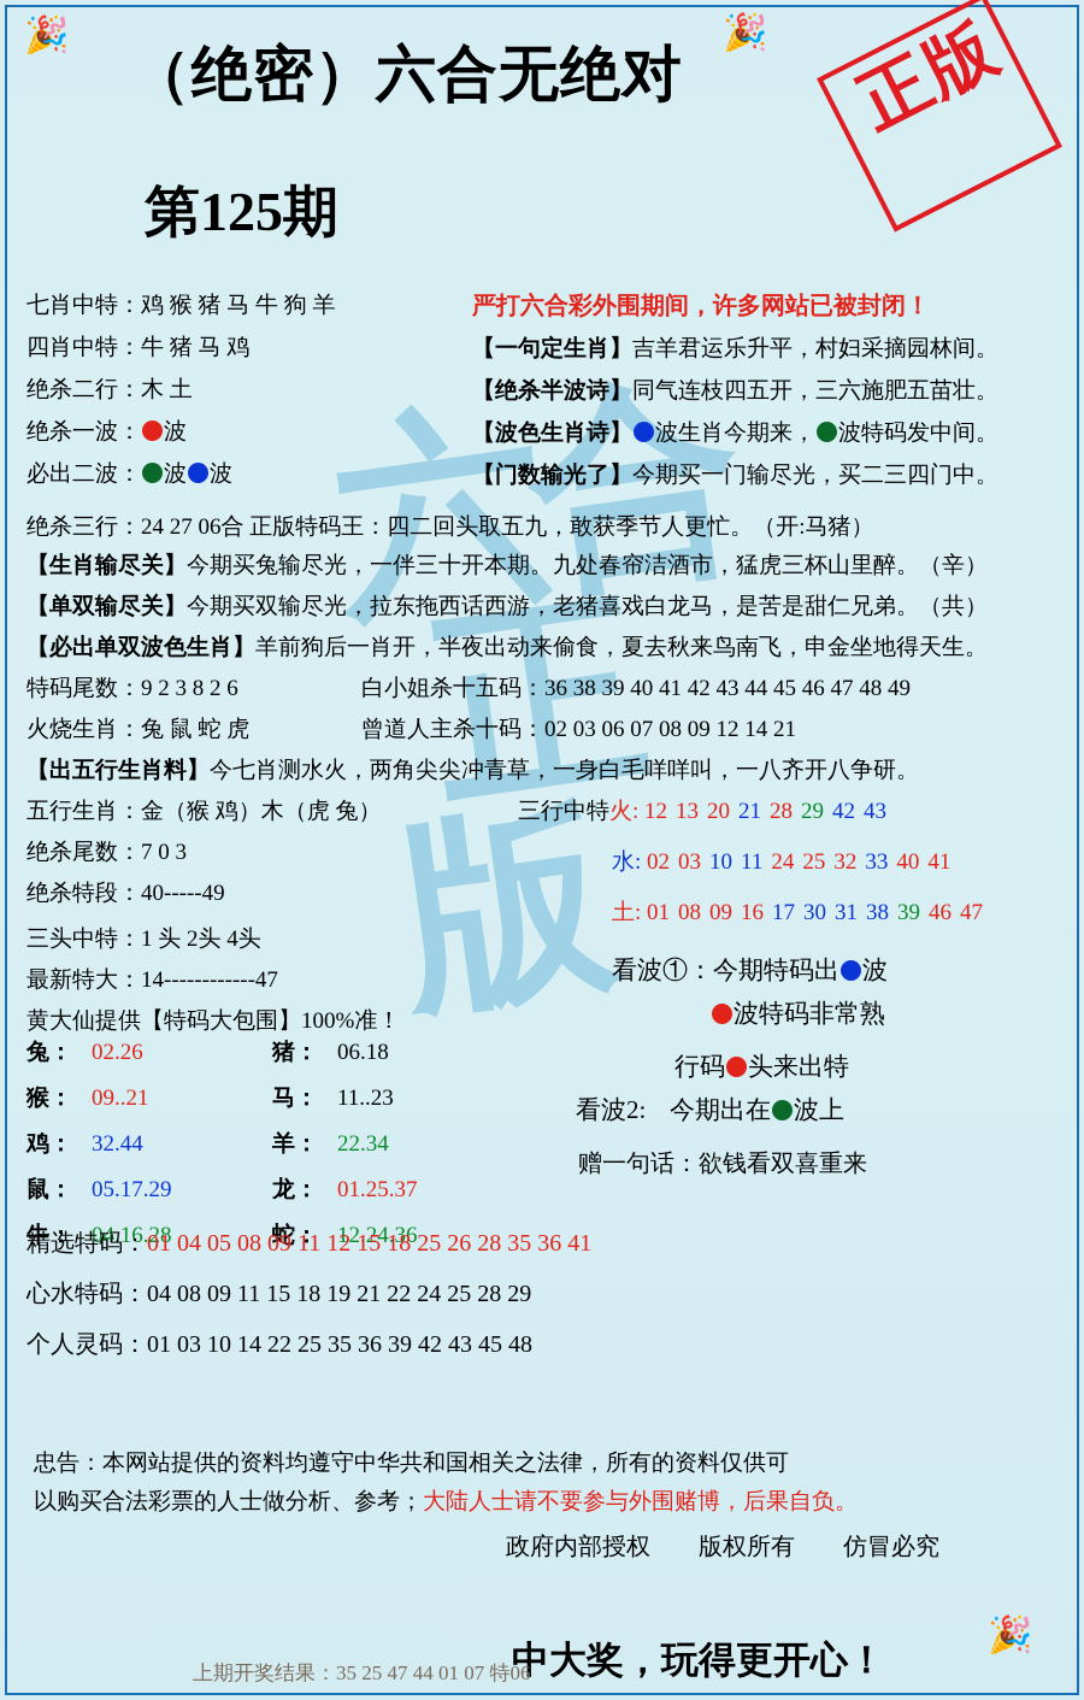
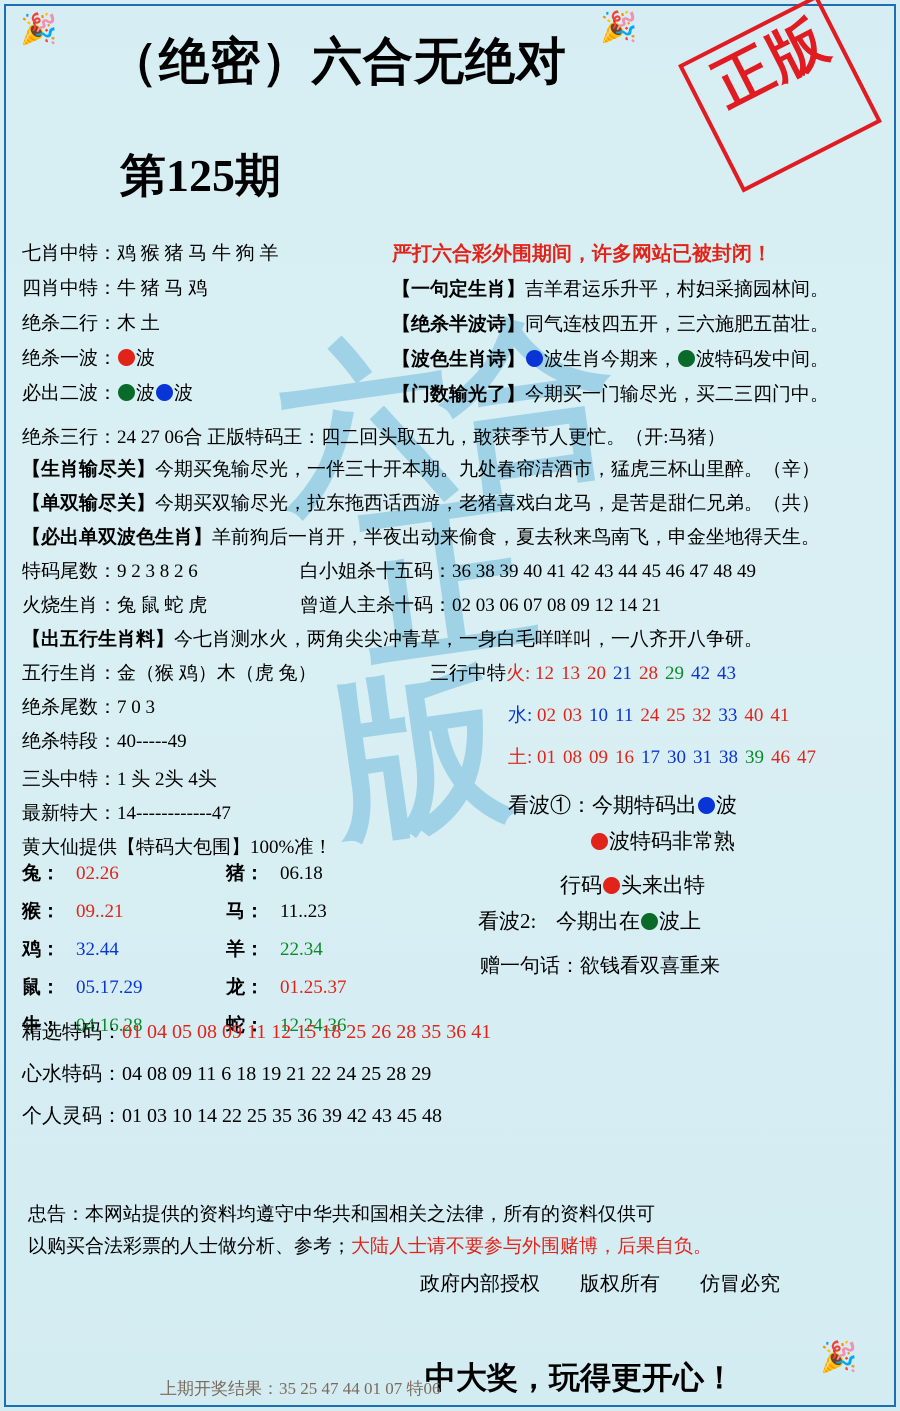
  🎉
  🎉
  🎉
  （绝密）六合无绝对
  第125期
  七肖中特：鸡 猴 猪 马 牛 狗 羊
  四肖中特：牛 猪 马 鸡
  绝杀二行：木 土
  绝杀一波： 波
  必出二波： 波 波
  严打六合彩外围期间，许多网站已被封闭！
  【一句定生肖】吉羊君运乐升平，村妇采摘园林间。
  【绝杀半波诗】同气连枝四五开，三六施肥五苗壮。
  【波色生肖诗】 波生肖今期来， 波特码发中间。
  【门数输光了】今期买一门输尽光，买二三四门中。
  绝杀三行：24 27 06合 正版特码王：四二回头取五九，敢获季节人更忙。（开:马猪）
  【生肖输尽关】今期买兔输尽光，一伴三十开本期。九处春帘洁酒市，猛虎三杯山里醉。（辛）
  【单双输尽关】今期买双输尽光，拉东拖西话西游，老猪喜戏白龙马，是苦是甜仁兄弟。（共）
  【必出单双波色生肖】羊前狗后一肖开，半夜出动来偷食，夏去秋来鸟南飞，申金坐地得天生。
  特码尾数：9 2 3 8 2 6
  白小姐杀十五码：36 38 39 40 41 42 43 44 45 46 47 48 49
  火烧生肖：兔 鼠 蛇 虎
  曾道人主杀十码：02 03 06 07 08 09 12 14 21
  【出五行生肖料】今七肖测水火，两角尖尖冲青草，一身白毛咩咩叫，一八齐开八争研。
  五行生肖：金（猴 鸡）木（虎 兔）
  绝杀尾数：7 0 3
  绝杀特段：40-----49
  三头中特：1 头 2头 4头
  最新特大：14------------47
  黄大仙提供【特码大包围】100%准！
  三行中特火: 12 13 20 21 28 29 42 43
  水: 02 03 10 11 24 25 32 33 40 41
  土: 01 08 09 16 17 30 31 38 39 46 47
  看波①：今期特码出 波
  波特码非常熟
  行码 头来出特
  看波2:
  今期出在 波上
  赠一句话：欲钱看双喜重来
  兔： 02.26 猪： 06.18
  猴： 09..21 马： 11..23
  鸡： 32.44 羊： 22.34
  鼠： 05.17.29 龙： 01.25.37
  牛： 04.16.28 蛇： 12.24.36
  精选特码：01 04 05 08 09 11 12 15 18 25 26 28 35 36 41
- 心水特码：04 08 09 11 15 18 19 21 22 24 25 28 29
+ 心水特码：04 08 09 11 6 18 19 21 22 24 25 28 29
  个人灵码：01 03 10 14 22 25 35 36 39 42 43 45 48
  忠告：本网站提供的资料均遵守中华共和国相关之法律，所有的资料仅供可
  以购买合法彩票的人士做分析、参考；大陆人士请不要参与外围赌博，后果自负。
  政府内部授权 版权所有 仿冒必究
  中大奖，玩得更开心！
  上期开奖结果：35 25 47 44 01 07 特06
